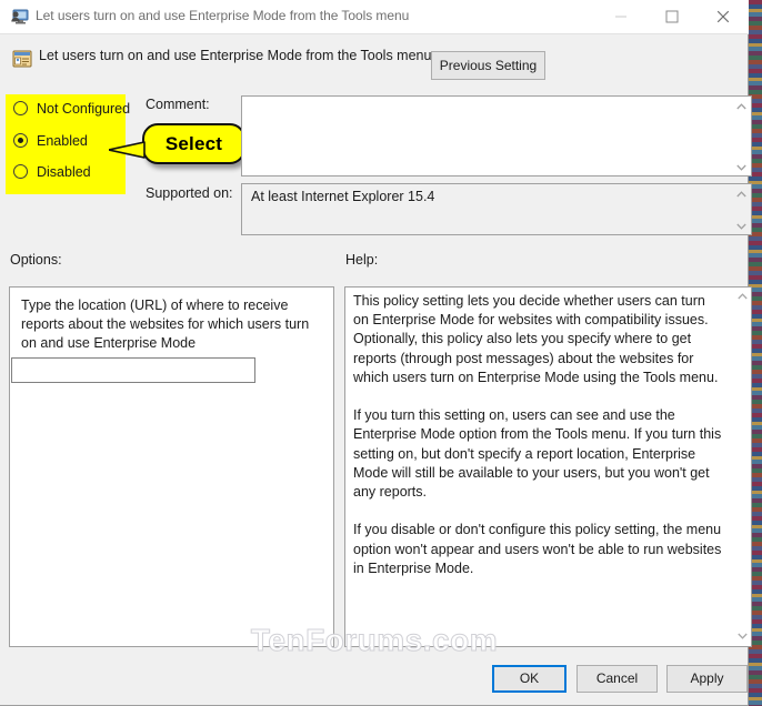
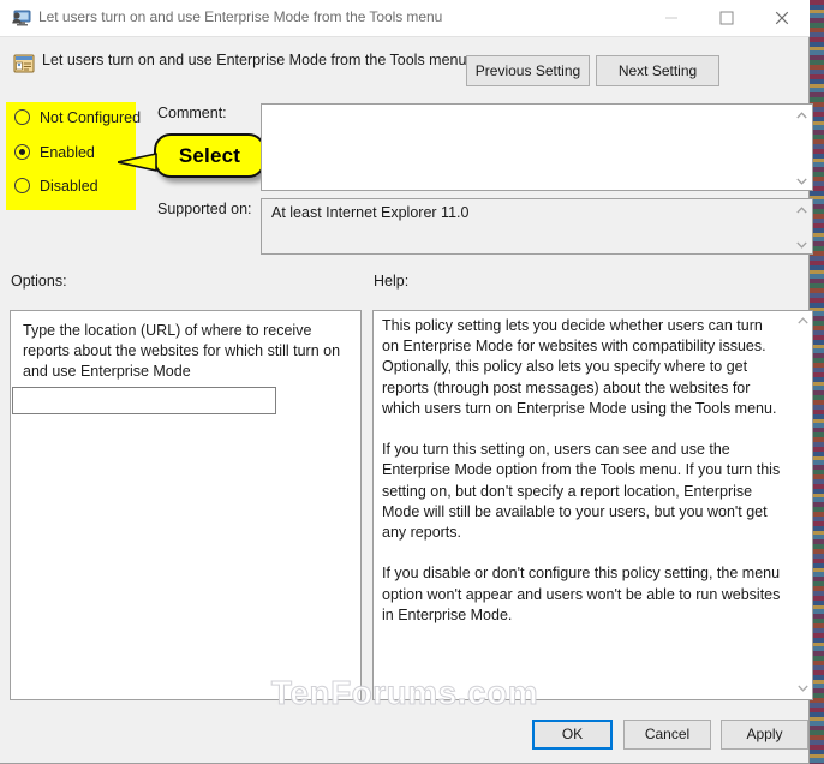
  Let users turn on and use Enterprise Mode from the Tools menu
  Let users turn on and use Enterprise Mode from the Tools menu
  Previous Setting
+ Next Setting
  Not Configured
  Enabled
  Disabled
  Select
  Comment:
  Supported on:
- At least Internet Explorer 15.4
+ At least Internet Explorer 11.0
  Options:
  Help:
- Type the location (URL) of where to receive reports about the websites for which users turn on and use Enterprise Mode
+ Type the location (URL) of where to receive reports about the websites for which still turn on and use Enterprise Mode
  This policy setting lets you decide whether users can turn on Enterprise Mode for websites with compatibility issues. Optionally, this policy also lets you specify where to get reports (through post messages) about the websites for which users turn on Enterprise Mode using the Tools menu.
  If you turn this setting on, users can see and use the Enterprise Mode option from the Tools menu. If you turn this setting on, but don't specify a report location, Enterprise Mode will still be available to your users, but you won't get any reports.
  If you disable or don't configure this policy setting, the menu option won't appear and users won't be able to run websites in Enterprise Mode.
  TenForums.com
  OK
  Cancel
  Apply
